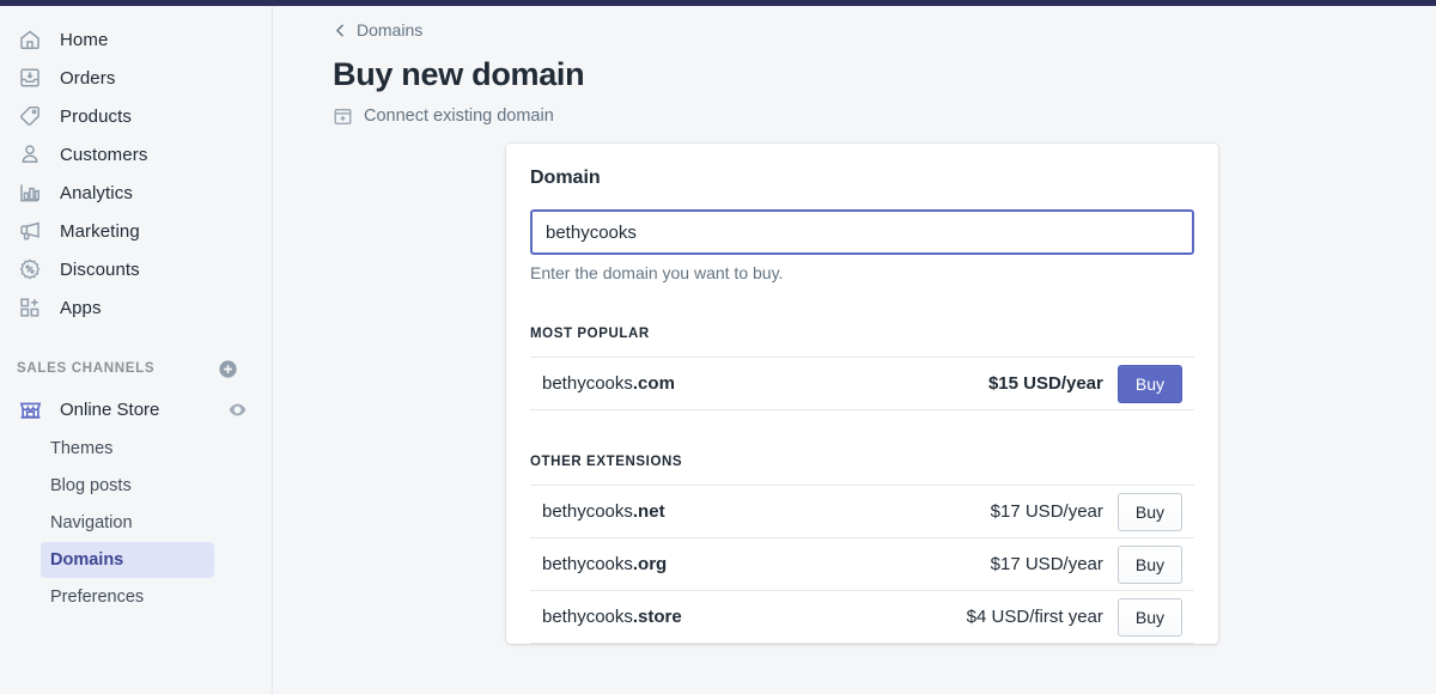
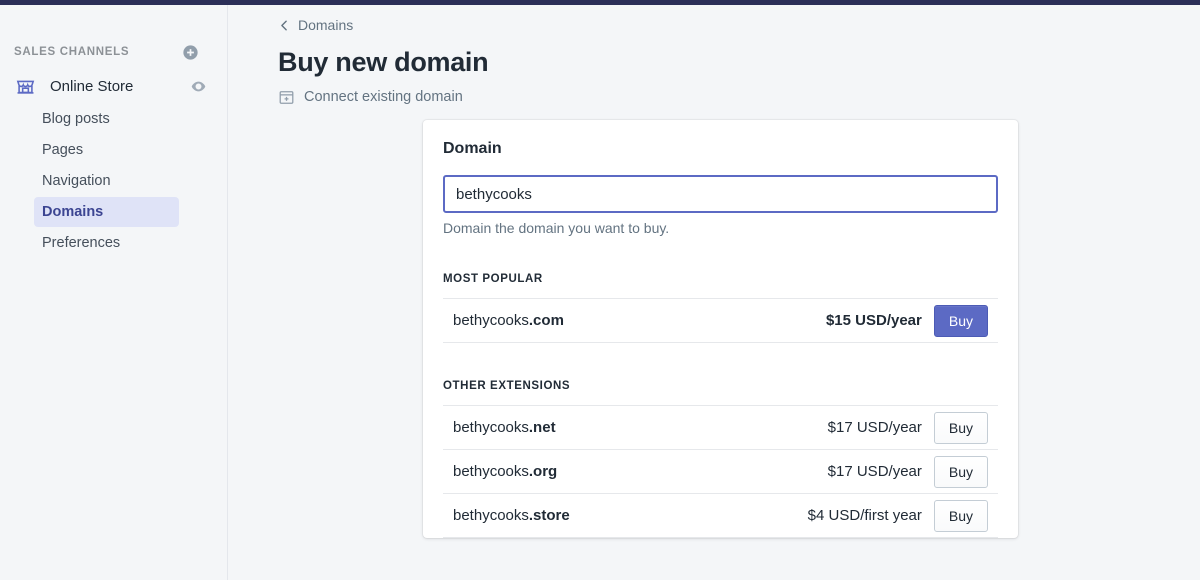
- Home
- Orders
- Products
- Customers
- Analytics
- Marketing
- Discounts
- Apps
  SALES CHANNELS
  Online Store
- Themes
  Blog posts
+ Pages
  Navigation
  Domains
  Preferences
  Domains
  Buy new domain
  Connect existing domain
  Domain
  bethycooks
- Enter the domain you want to buy.
+ Domain the domain you want to buy.
  MOST POPULAR
  bethycooks.com
  $15 USD/year
  Buy
  OTHER EXTENSIONS
  bethycooks.net
  $17 USD/year
  Buy
  bethycooks.org
  $17 USD/year
  Buy
  bethycooks.store
  $4 USD/first year
  Buy
